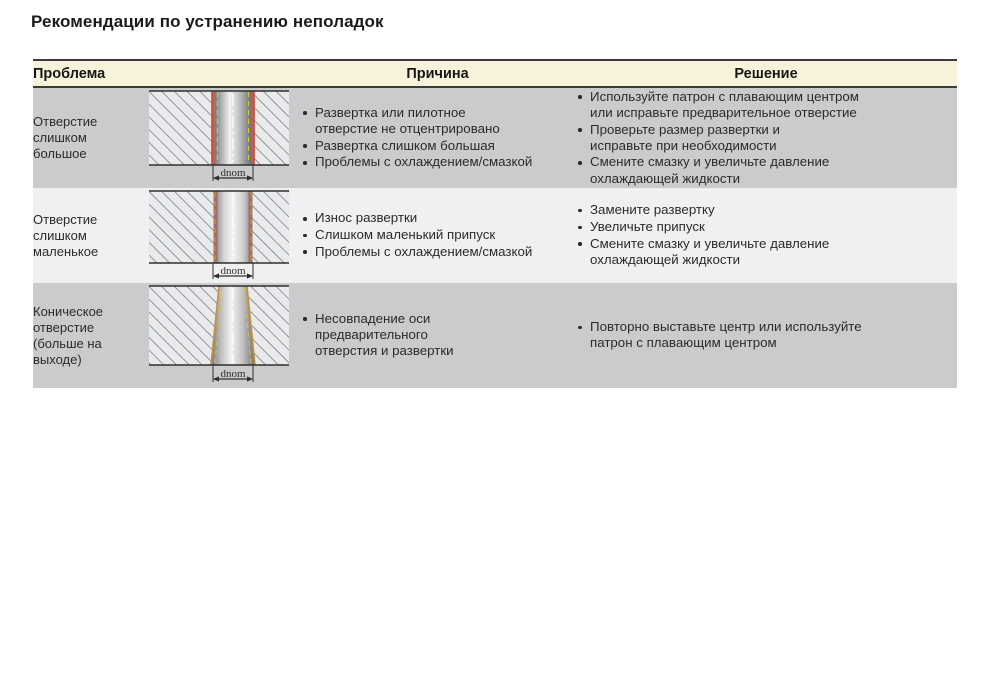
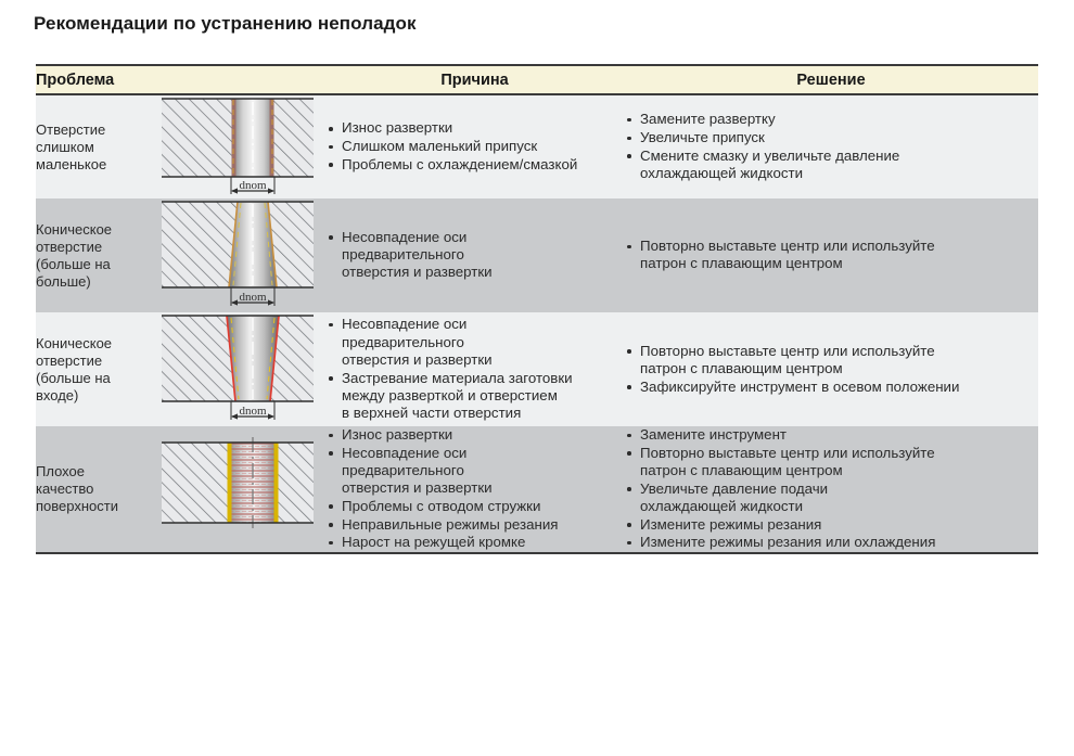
  Рекомендации по устранению неполадок
  Проблема	Причина	Решение
- Отверстие слишком большое	dnom	Развертка или пилотное отверстие не отцентрировано Развертка слишком большая Проблемы с охлаждением/смазкой	Используйте патрон с плавающим центром или исправьте предварительное отверстие Проверьте размер развертки и исправьте при необходимости Смените смазку и увеличьте давление охлаждающей жидкости
  Отверстие слишком маленькое	dnom	Износ развертки Слишком маленький припуск Проблемы с охлаждением/смазкой	Замените развертку Увеличьте припуск Смените смазку и увеличьте давление охлаждающей жидкости
- Коническое отверстие (больше на выходе)	dnom	Несовпадение оси предварительного отверстия и развертки	Повторно выставьте центр или используйте патрон с плавающим центром
+ Коническое отверстие (больше на больше)	dnom	Несовпадение оси предварительного отверстия и развертки	Повторно выставьте центр или используйте патрон с плавающим центром
+ Коническое отверстие (больше на входе)	dnom	Несовпадение оси предварительного отверстия и развертки Застревание материала заготовки между разверткой и отверстием в верхней части отверстия	Повторно выставьте центр или используйте патрон с плавающим центром Зафиксируйте инструмент в осевом положении
+ Плохое качество поверхности		Износ развертки Несовпадение оси предварительного отверстия и развертки Проблемы с отводом стружки Неправильные режимы резания Нарост на режущей кромке	Замените инструмент Повторно выставьте центр или используйте патрон с плавающим центром Увеличьте давление подачи охлаждающей жидкости Измените режимы резания Измените режимы резания или охлаждения
